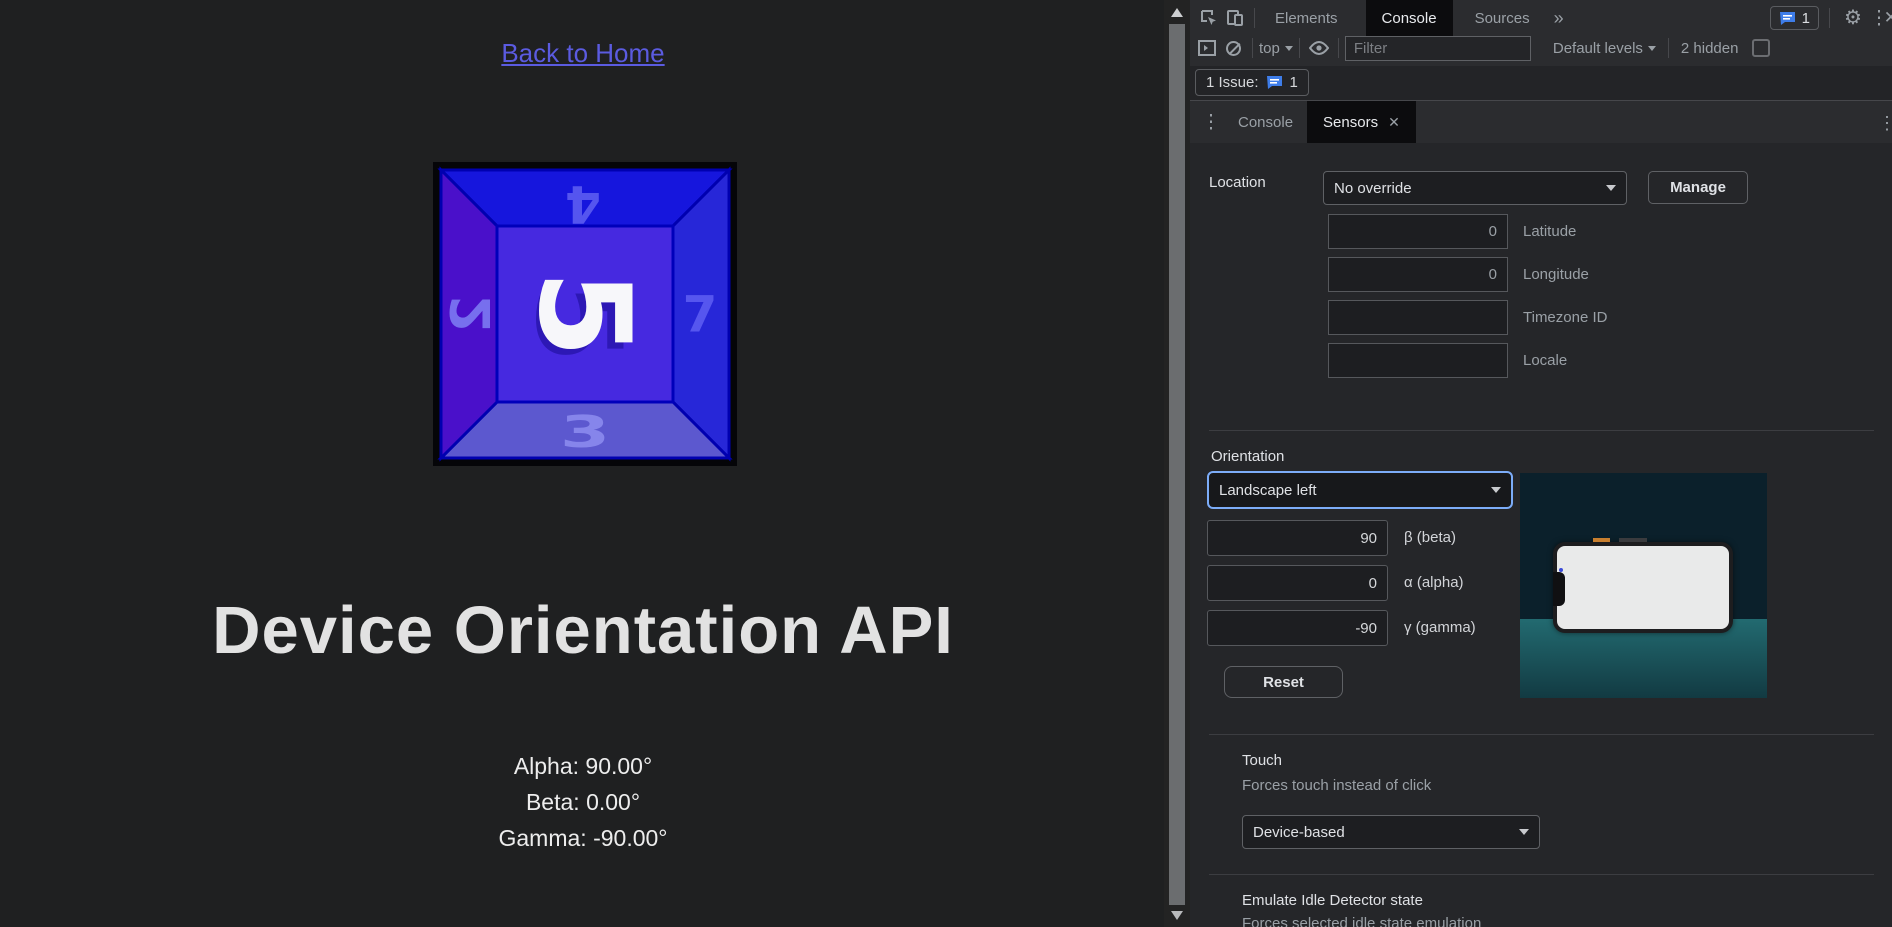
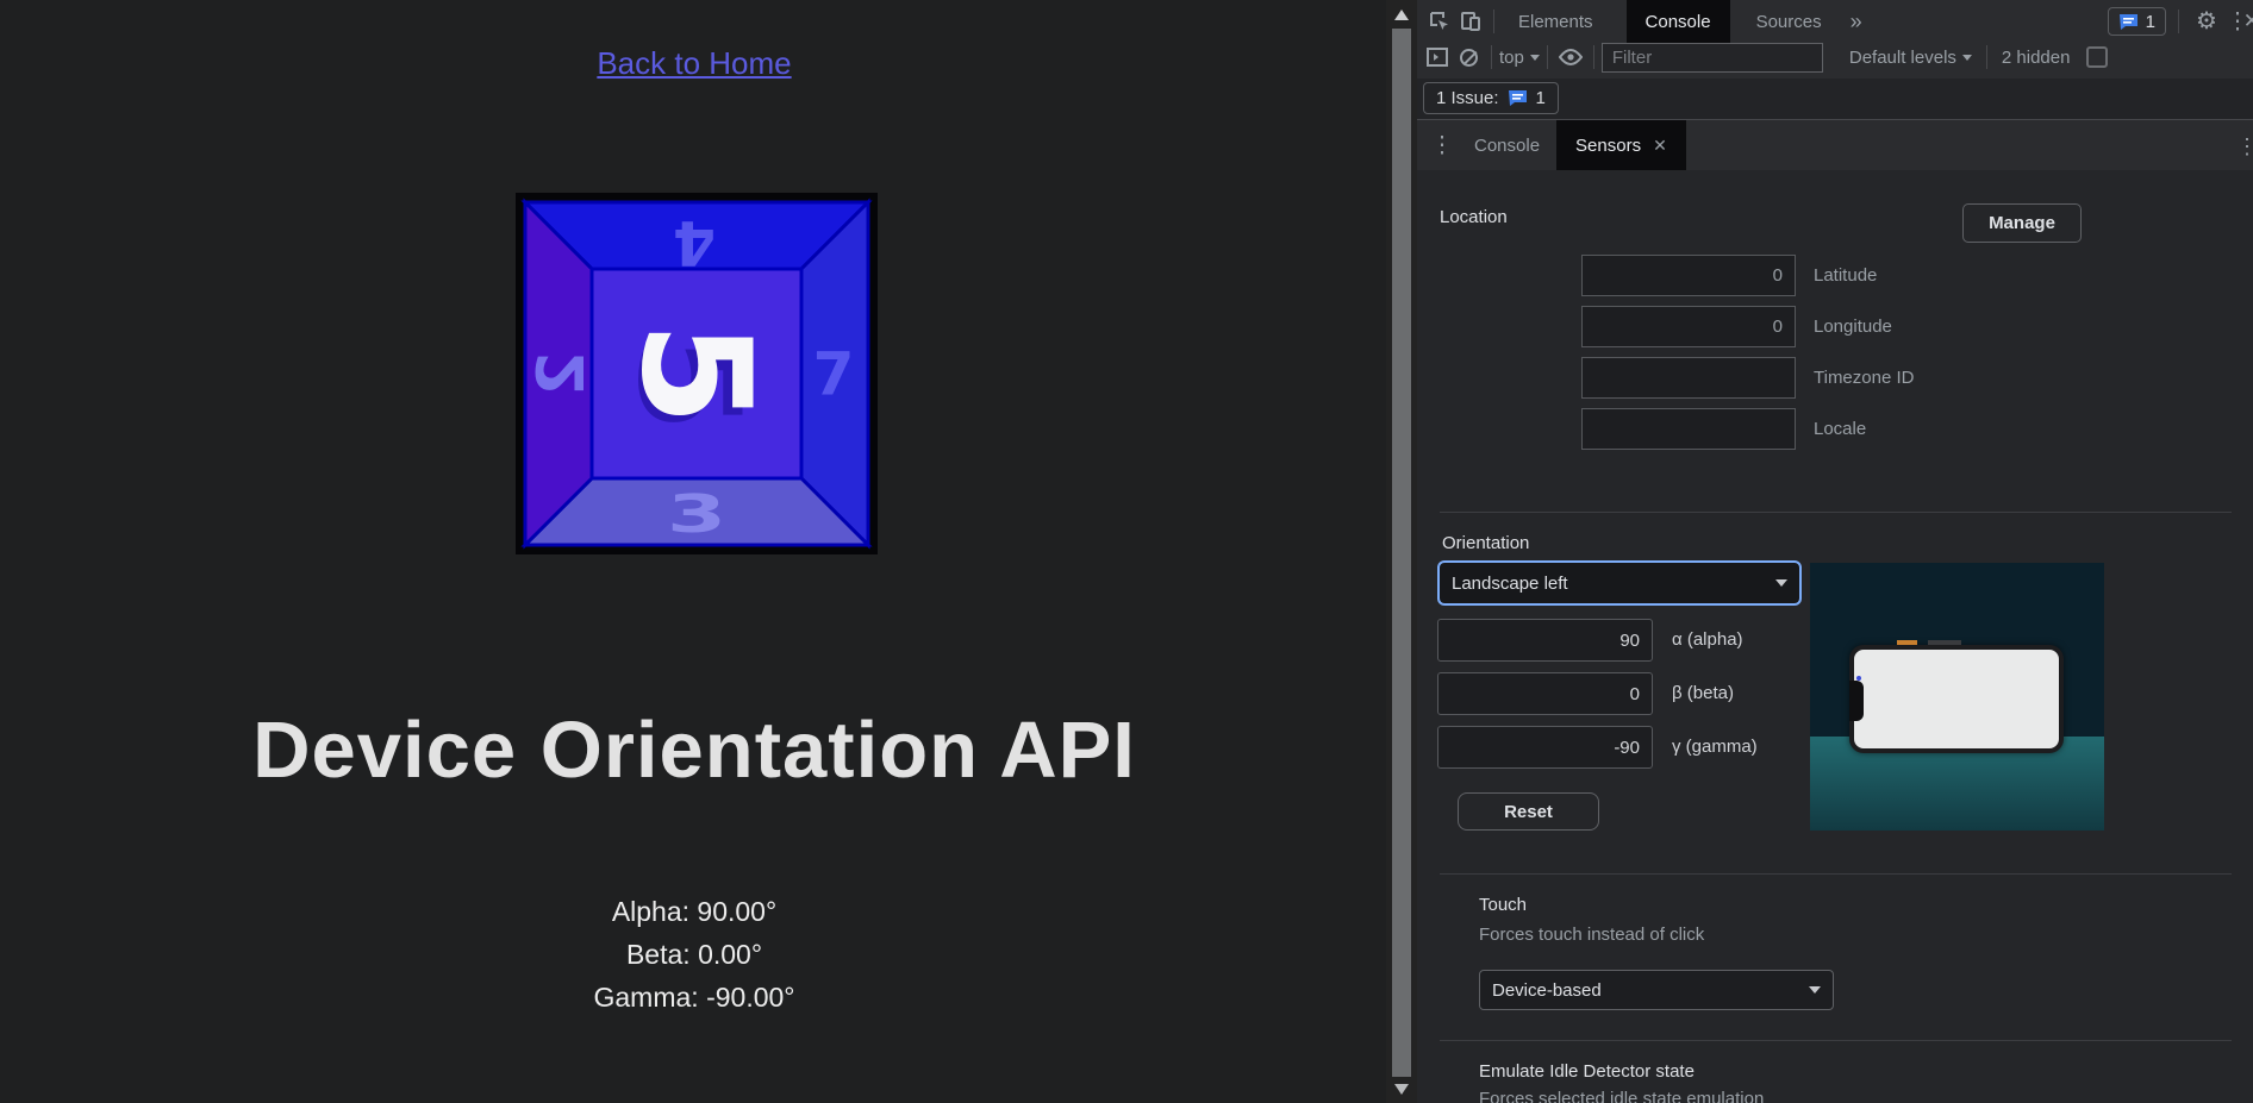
  Back to Home
  7
  3
  Device Orientation API
  Alpha: 90.00°
  Beta: 0.00°
  Gamma: -90.00°
  Elements
  Console
  Sources
  »
  1
  ⚙
  ⋮
  ✕
  top
  Filter
  Default levels
  2 hidden
  1 Issue:
  1
  ⋮
  Console
  Sensors
  ✕
  ⋮
  Location
- No override
  Manage
  0
  Latitude
  0
  Longitude
  Timezone ID
  Locale
  Orientation
  Landscape left
  90
- β (beta)
+ α (alpha)
  0
- α (alpha)
+ β (beta)
  -90
  γ (gamma)
  Reset
  Touch
  Forces touch instead of click
  Device-based
  Emulate Idle Detector state
  Forces selected idle state emulation
